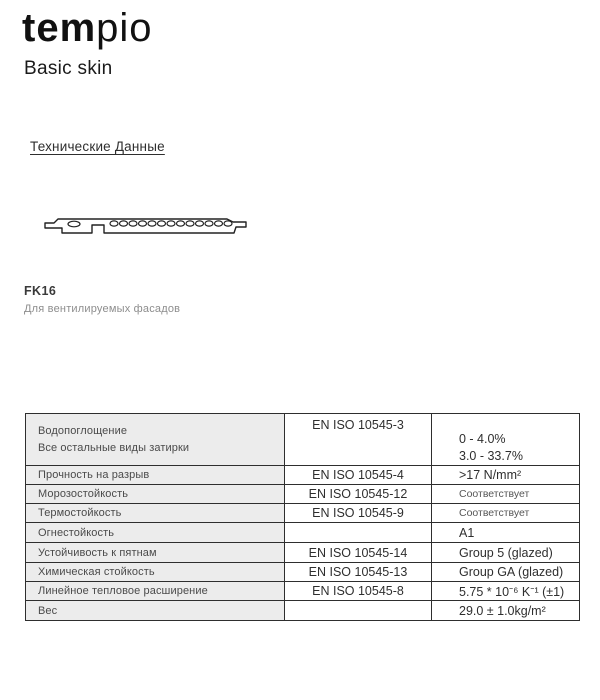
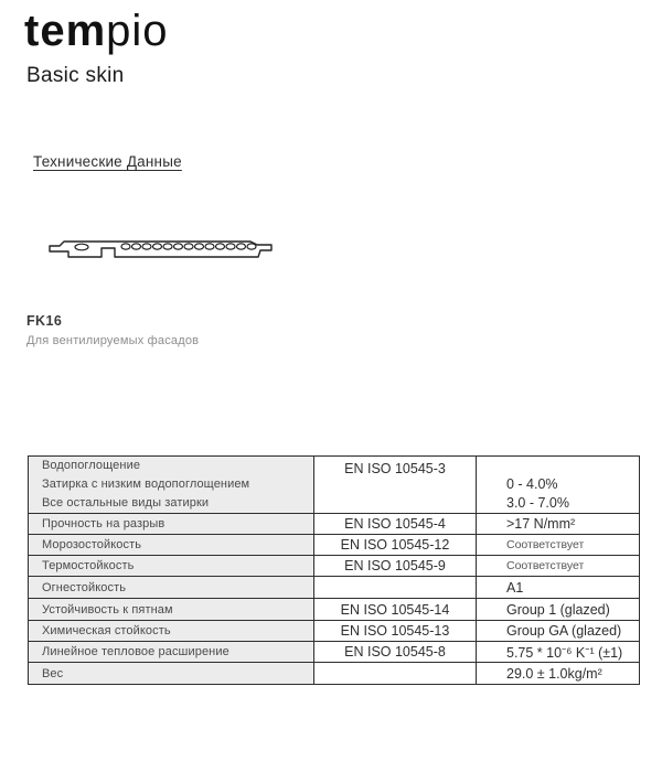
  tempio
  Basic skin
  Технические Данные
  FK16
  Для вентилируемых фасадов
  Водопоглощение
+ Затирка с низким водопоглощением
  Все остальные виды затирки
  EN ISO 10545-3
  0 - 4.0%
- 3.0 - 33.7%
+ 3.0 - 7.0%
  Прочность на разрыв
  EN ISO 10545-4
  >17 N/mm²
  Морозостойкость
  EN ISO 10545-12
  Соответствует
  Термостойкость
  EN ISO 10545-9
  Соответствует
  Огнестойкость
  A1
  Устойчивость к пятнам
  EN ISO 10545-14
- Group 5 (glazed)
+ Group 1 (glazed)
  Химическая стойкость
  EN ISO 10545-13
  Group GA (glazed)
  Линейное тепловое расширение
  EN ISO 10545-8
  5.75 * 10⁻⁶ K⁻¹ (±1)
  Вес
  29.0 ± 1.0kg/m²
